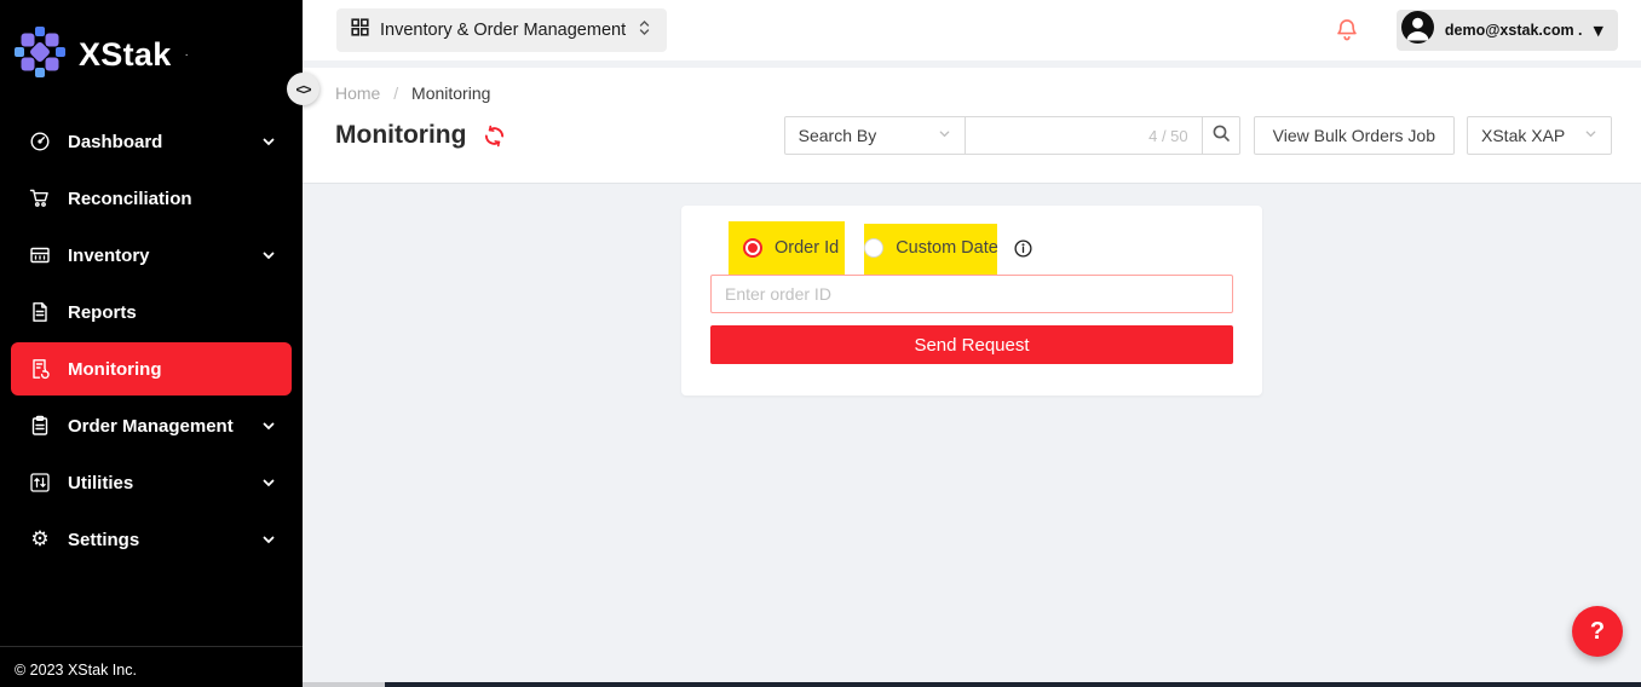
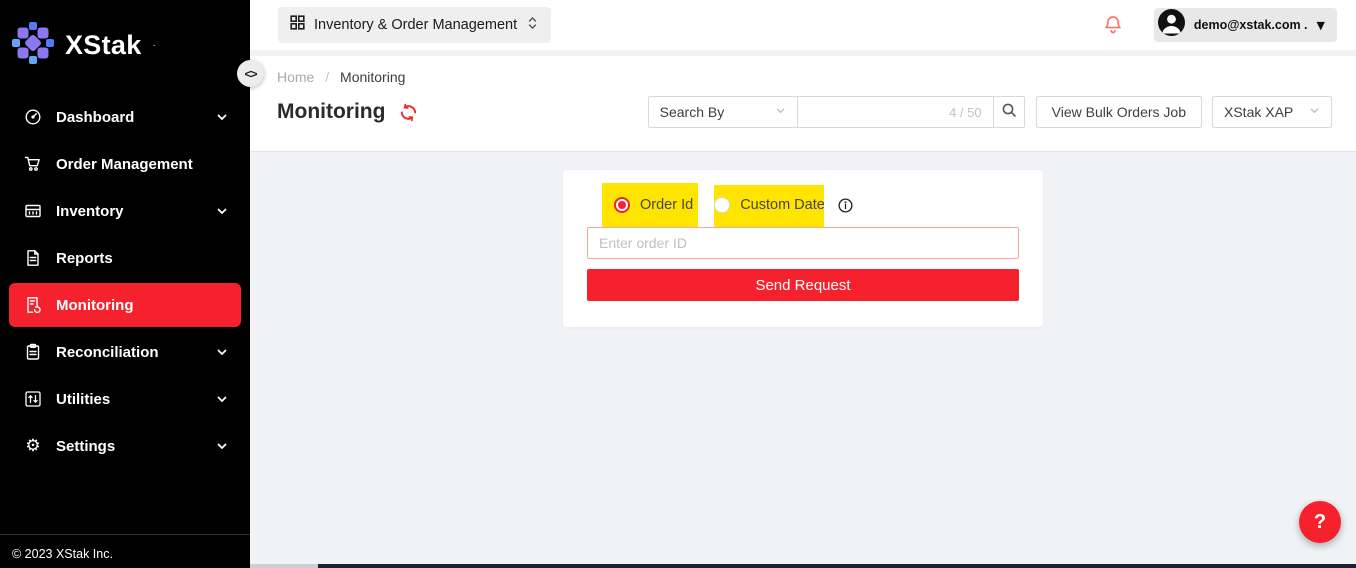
  XStak
  ·
  Dashboard
- Reconciliation
+ Order Management
  Inventory
  Reports
  Monitoring
- Order Management
+ Reconciliation
  Utilities
  ⚙
  Settings
  © 2023 XStak Inc.
  Inventory & Order Management
  demo@xstak.com .
  ▼
  Home / Monitoring
  Monitoring
  Search By
  4 / 50
  View Bulk Orders Job
  XStak XAP
  Order Id
  Custom Date
  Enter order ID Send Request
  <>
  ?
